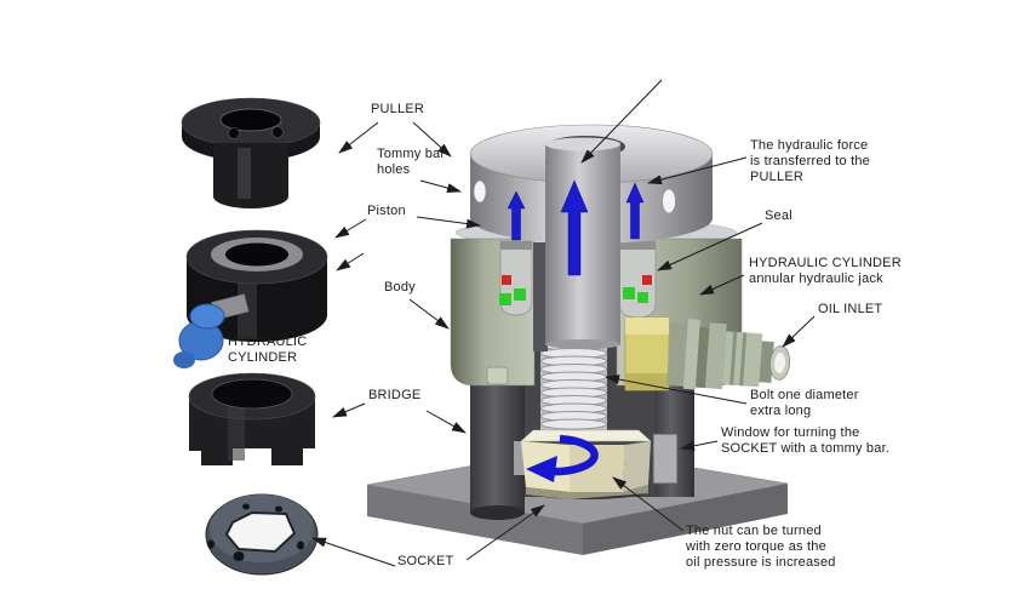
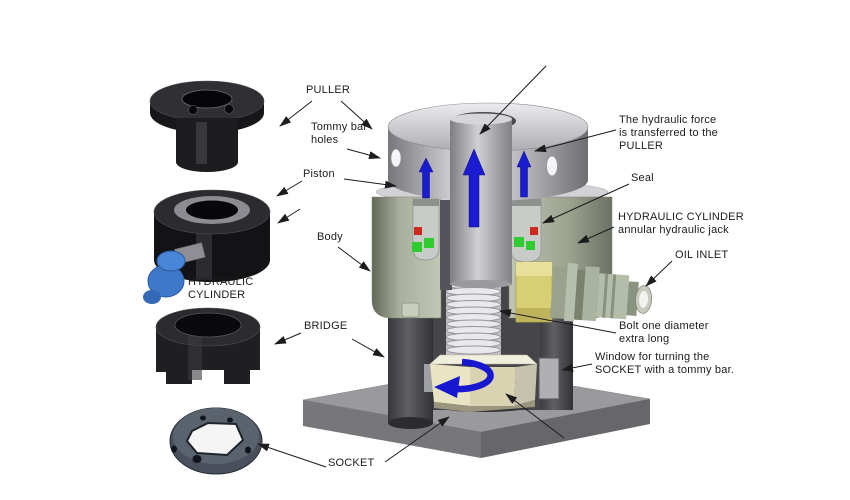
  PULLER
  Tommy bar
  holes
  Piston
  Body
  HYDRAULIC
  CYLINDER
  BRIDGE
  SOCKET
  The hydraulic force
  is transferred to the
  PULLER
  Seal
  HYDRAULIC CYLINDER
  annular hydraulic jack
  OIL INLET
  Bolt one diameter
  extra long
  Window for turning the
  SOCKET with a tommy bar.
- The nut can be turned
- with zero torque as the
- oil pressure is increased
